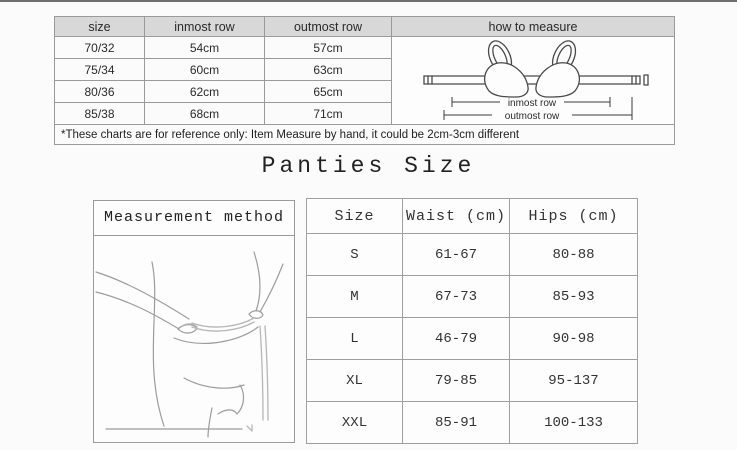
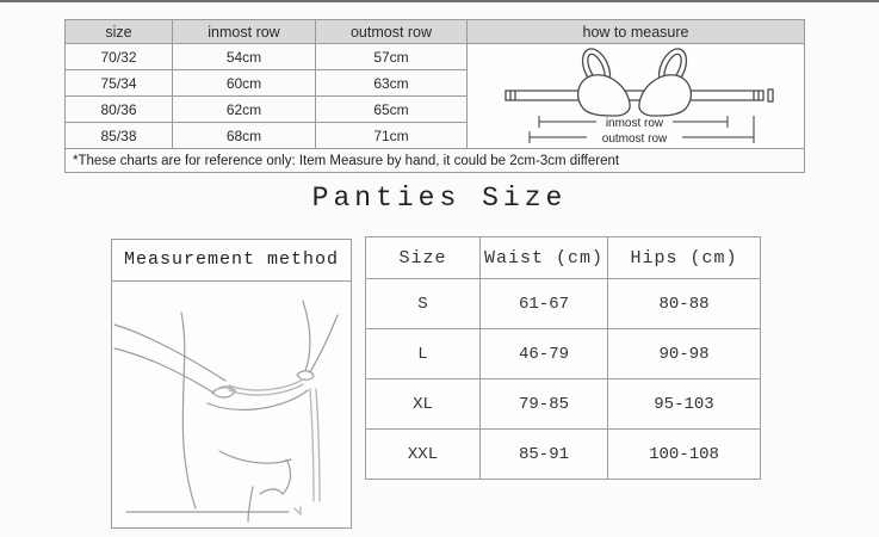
  size	inmost row	outmost row	how to measure
  70/32	54cm	57cm	inmost row outmost row
  75/34	60cm	63cm
  80/36	62cm	65cm
  85/38	68cm	71cm
  *These charts are for reference only: Item Measure by hand, it could be 2cm-3cm different
  Panties Size
  Measurement method
  Size	Waist (cm)	Hips (cm)
  S	61-67	80-88
- M	67-73	85-93
  L	46-79	90-98
- XL	79-85	95-137
+ XL	79-85	95-103
- XXL	85-91	100-133
+ XXL	85-91	100-108
